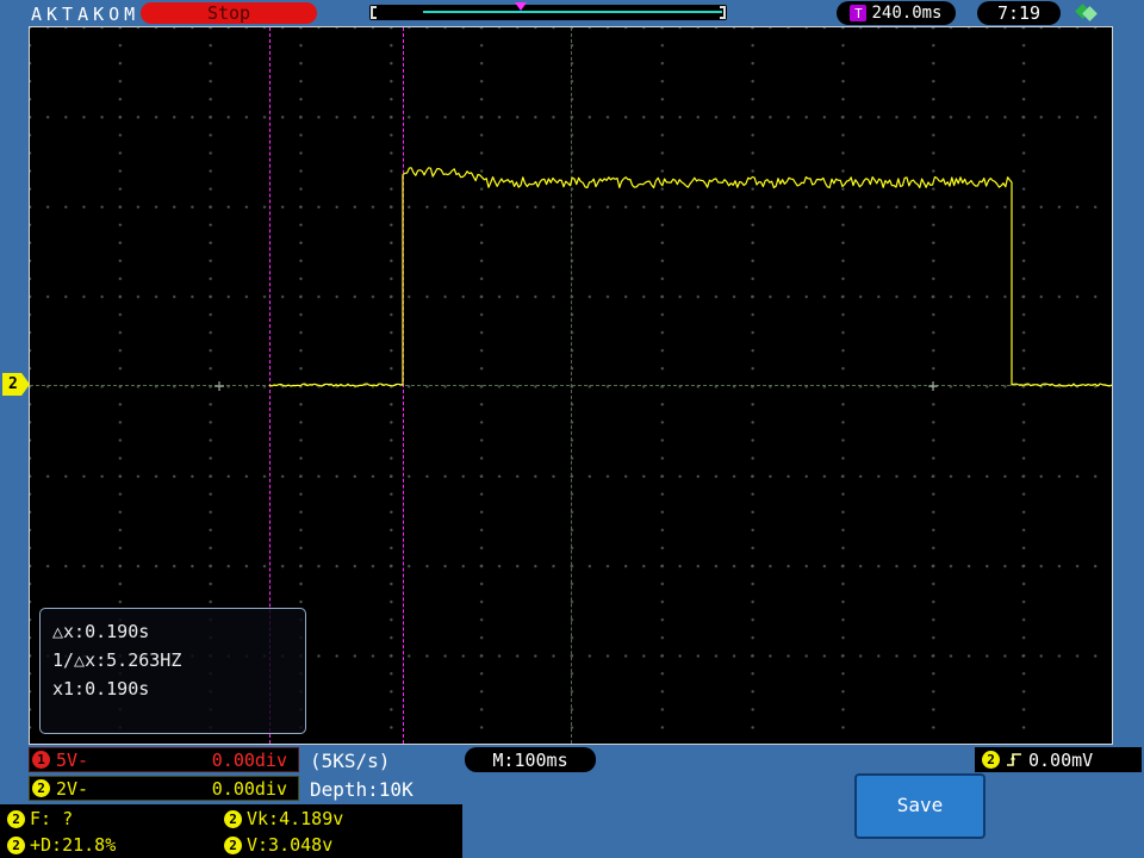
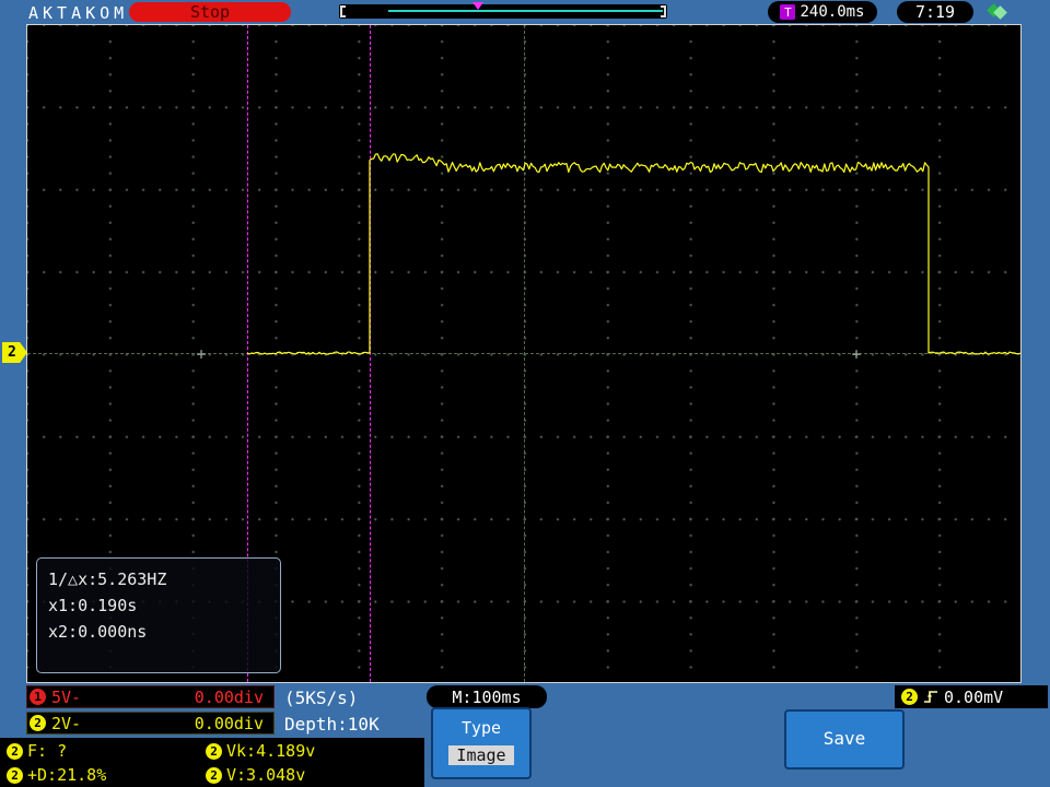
  AKTAKOM
  Stop
  T
  240.0ms
  7:19
  +
  +
  2
- △x:0.190s
  1/△x:5.263HZ
  x1:0.190s
+ x2:0.000ns
  1
  5V-
  0.00div
  2
  2V-
  0.00div
  (5KS/s)
  Depth:10K
  M:100ms
  2
  0.00mV
  2
  F: ?
  2
  Vk:4.189v
  2
  +D:21.8%
  2
  V:3.048v
+ Type
+ Image
  Save
